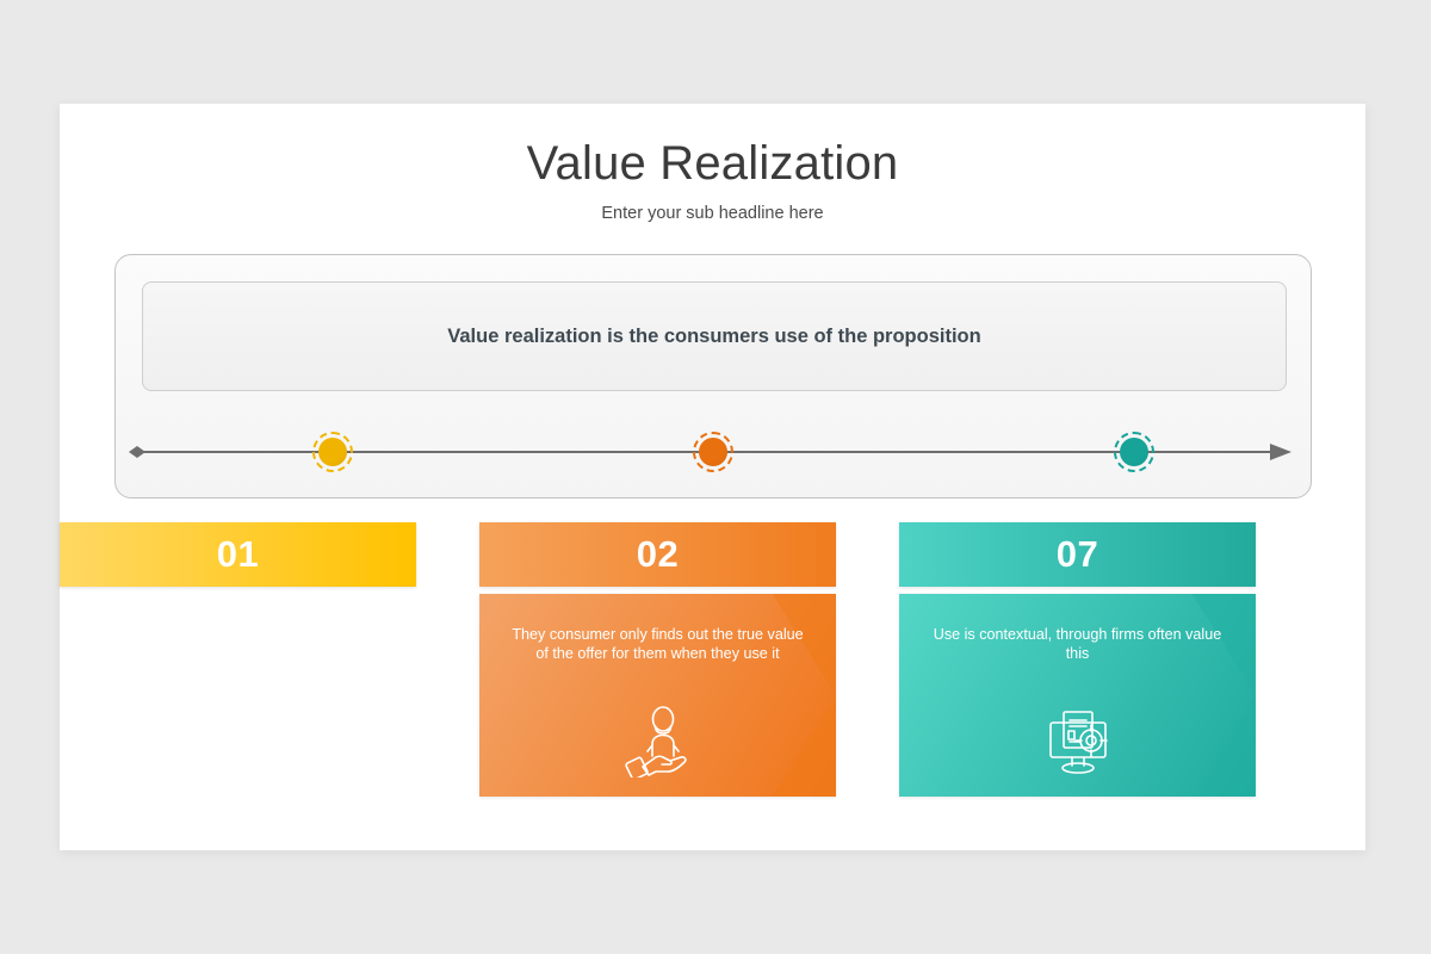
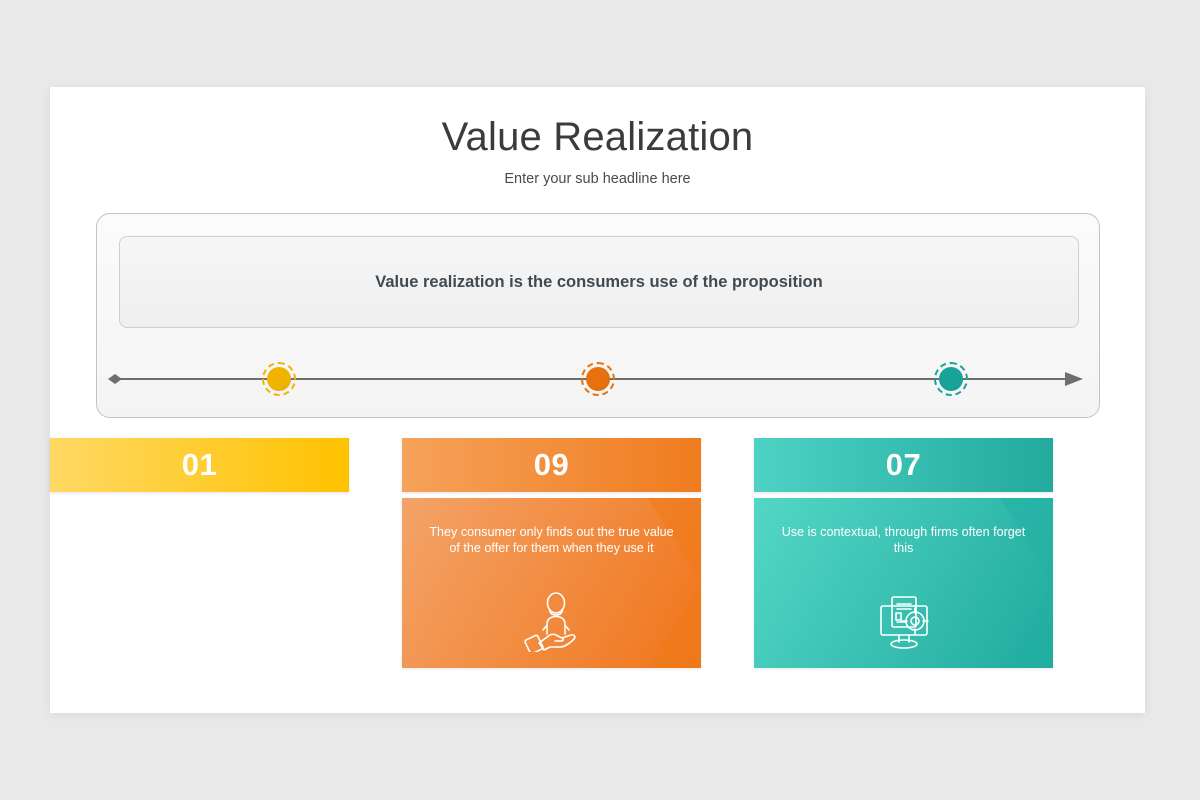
  Value Realization
  Enter your sub headline here
  Value realization is the consumers use of the proposition
  01
- 02
+ 09
  They consumer only finds out the true value of the offer for them when they use it
  07
- Use is contextual, through firms often value this
+ Use is contextual, through firms often forget this
